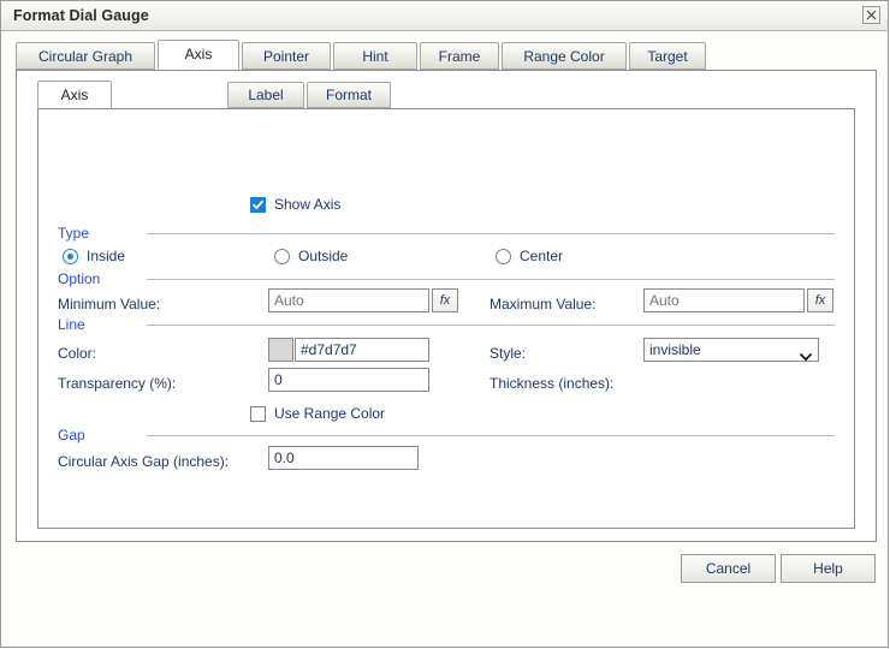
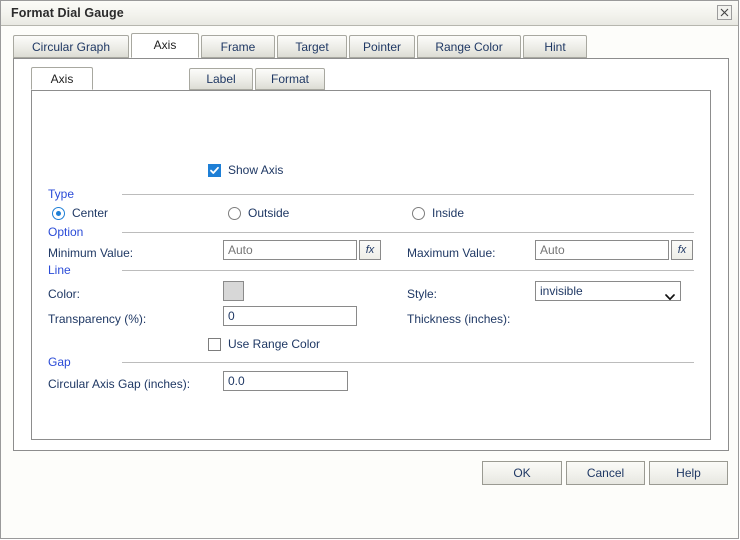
  Format Dial Gauge
  Circular Graph
  Axis
- Pointer
+ Frame
- Hint
+ Target
- Frame
+ Pointer
  Range Color
- Target
+ Hint
  Axis
  Label
  Format
  Show Axis
  Type
- Inside
+ Center
  Outside
- Center
+ Inside
  Option
  Minimum Value:
  Auto
  fx
  Maximum Value:
  Auto
  fx
  Line
  Color:
- #d7d7d7
  Style:
  invisible
  Transparency (%):
  0
  Thickness (inches):
  Use Range Color
  Gap
  Circular Axis Gap (inches):
  0.0
+ OK
  Cancel
  Help
